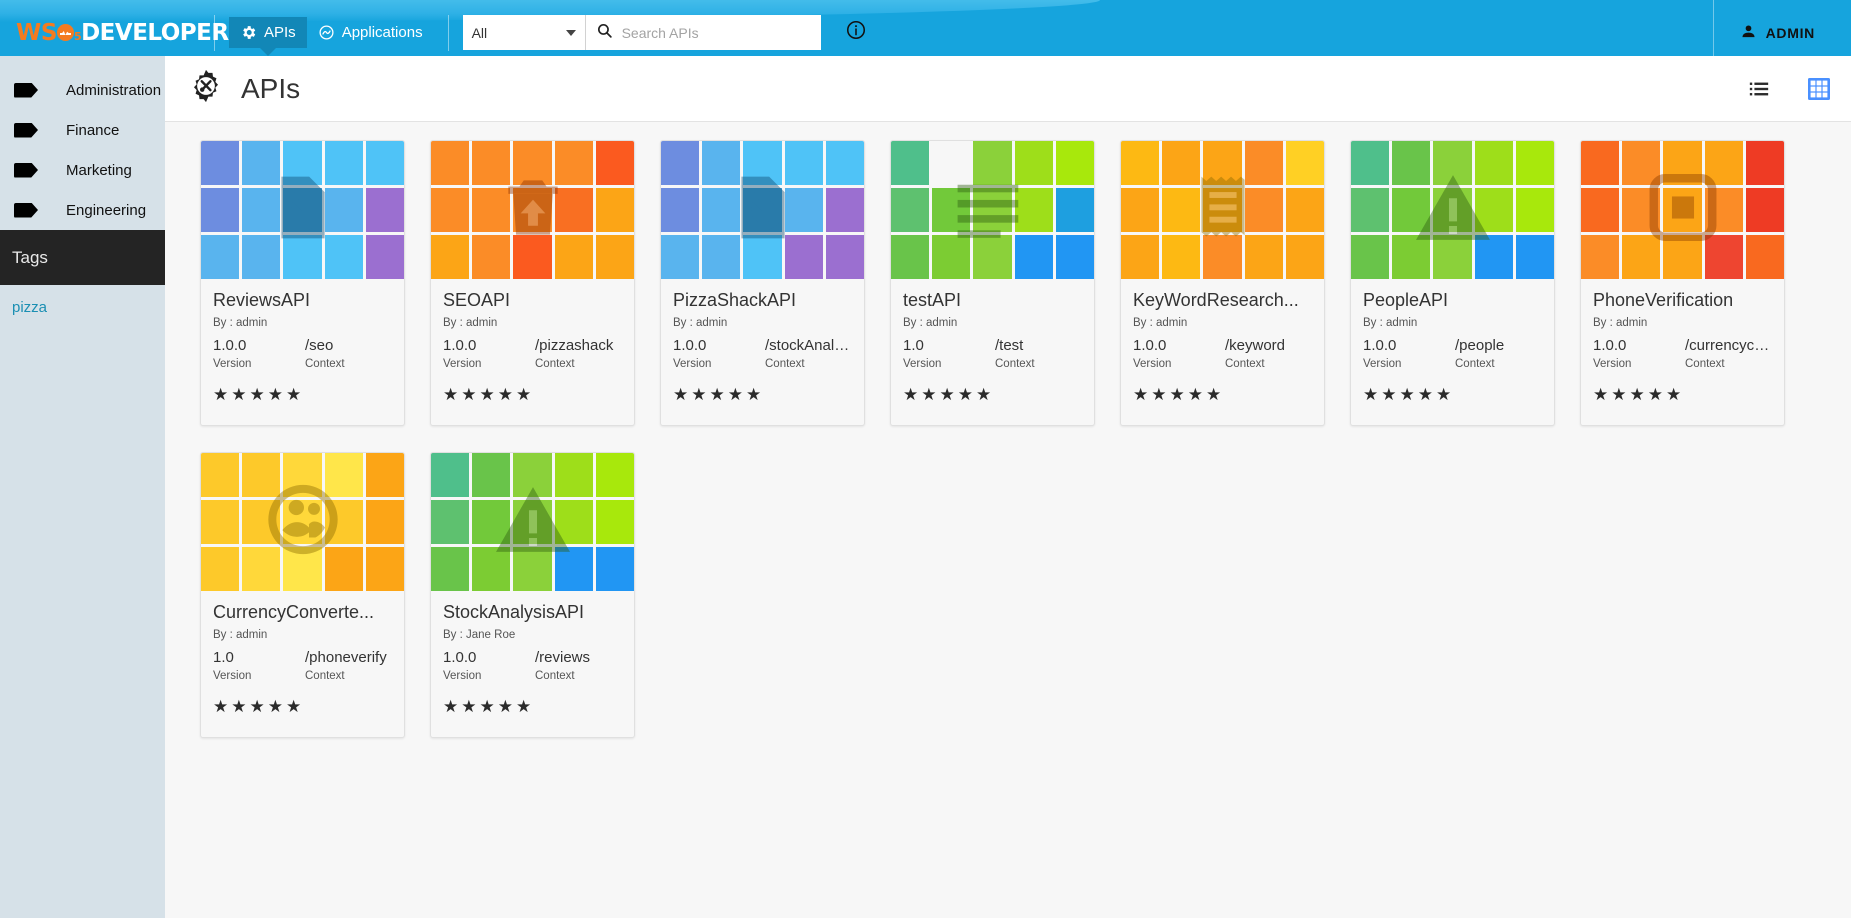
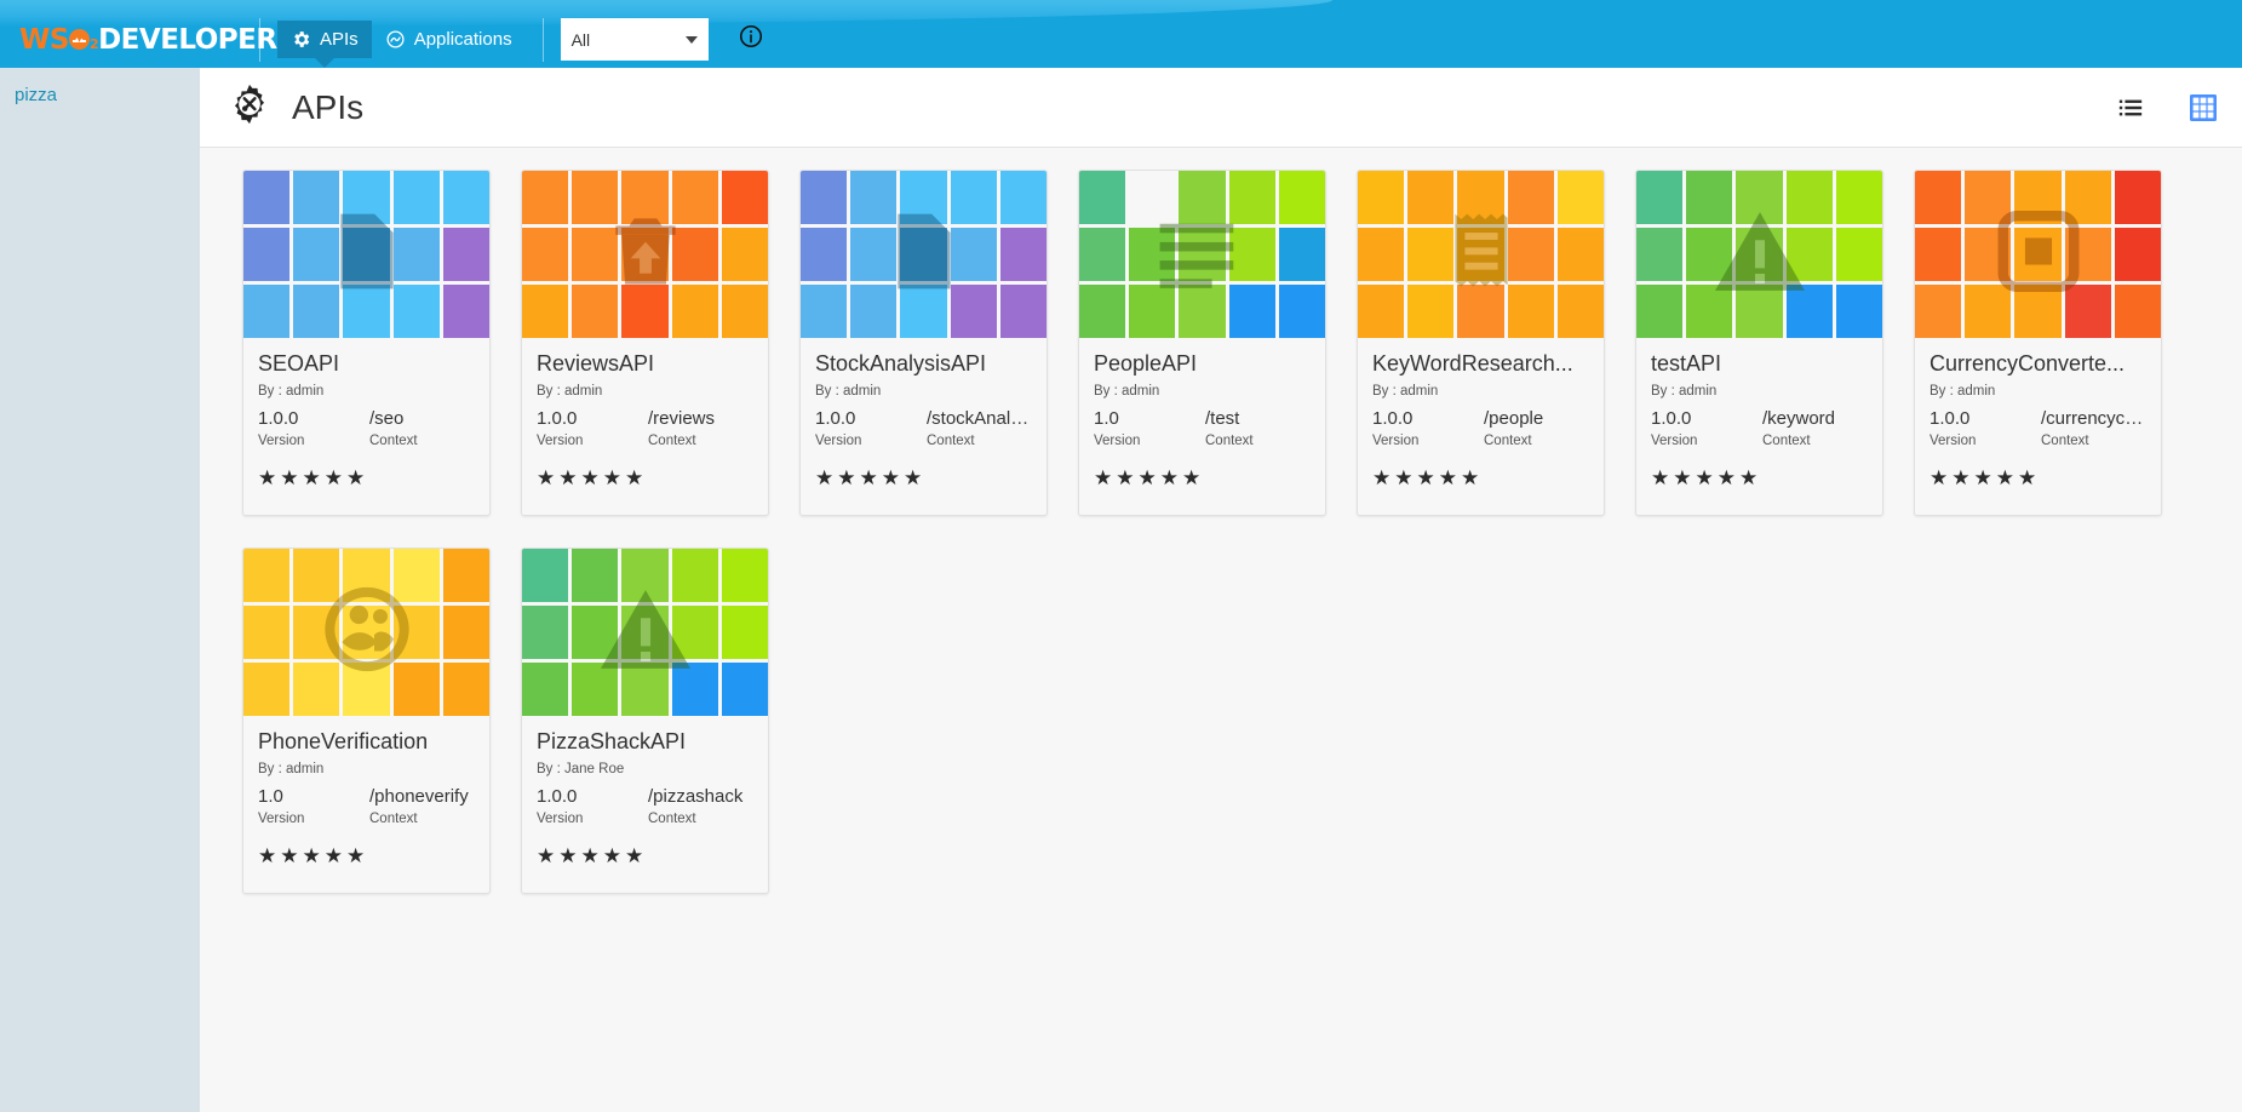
  WS
- 5
+ 2
  DEVELOPER
  APIs
  Applications
  All
- Search APIs
- ADMIN
- Administration
- Finance
- Marketing
- Engineering
- Tags
  pizza
  APIs
- ReviewsAPI
+ SEOAPI
  By : admin
  1.0.0
  Version
  /seo
  Context
  ★★★★★
- SEOAPI
+ ReviewsAPI
  By : admin
  1.0.0
  Version
- /pizzashack
+ /reviews
  Context
  ★★★★★
- PizzaShackAPI
+ StockAnalysisAPI
  By : admin
  1.0.0
  Version
  /stockAnalysi
  Context
  ★★★★★
- testAPI
+ PeopleAPI
  By : admin
  1.0
  Version
  /test
  Context
  ★★★★★
  KeyWordResearch...
  By : admin
  1.0.0
  Version
- /keyword
+ /people
  Context
  ★★★★★
- PeopleAPI
+ testAPI
  By : admin
  1.0.0
  Version
- /people
+ /keyword
  Context
  ★★★★★
- PhoneVerification
+ CurrencyConverte...
  By : admin
  1.0.0
  Version
  /currencycon
  Context
  ★★★★★
- CurrencyConverte...
+ PhoneVerification
  By : admin
  1.0
  Version
  /phoneverify
  Context
  ★★★★★
- StockAnalysisAPI
+ PizzaShackAPI
  By : Jane Roe
  1.0.0
  Version
- /reviews
+ /pizzashack
  Context
  ★★★★★
